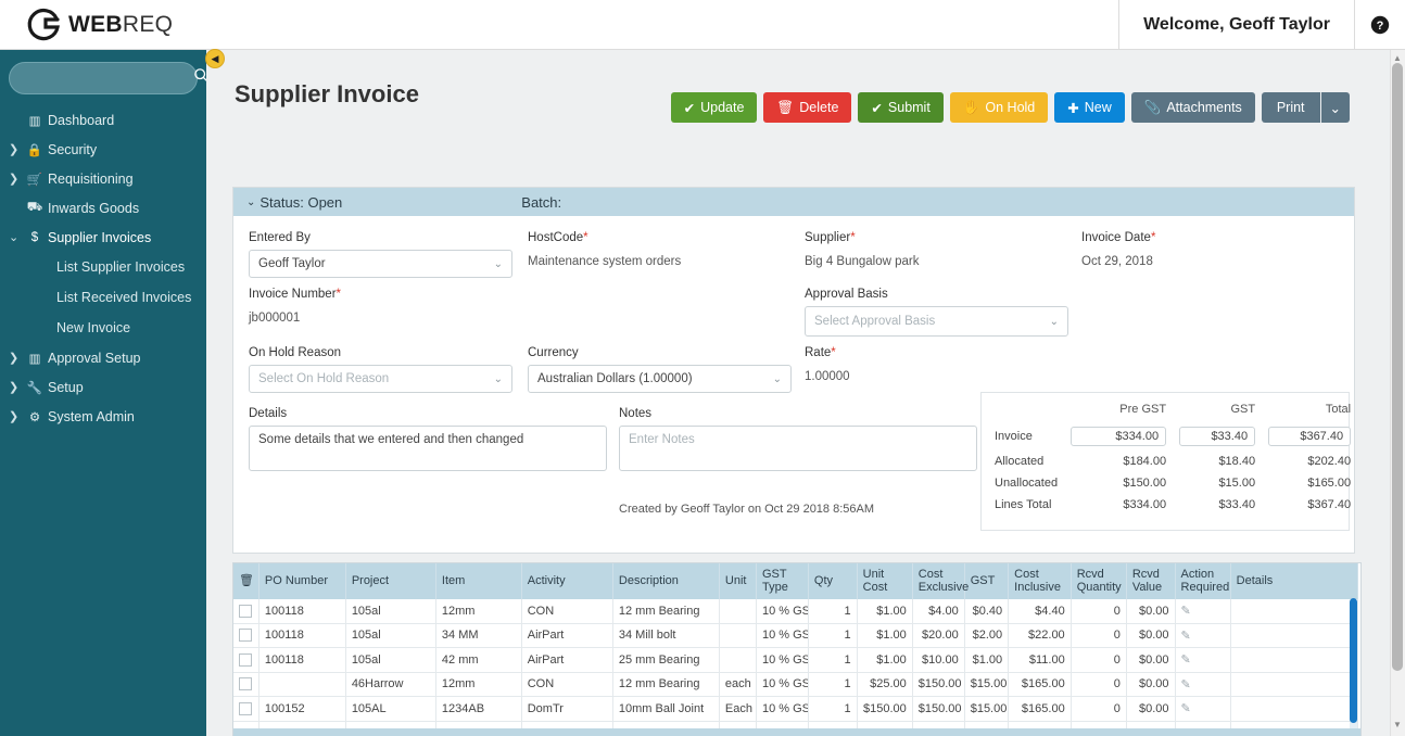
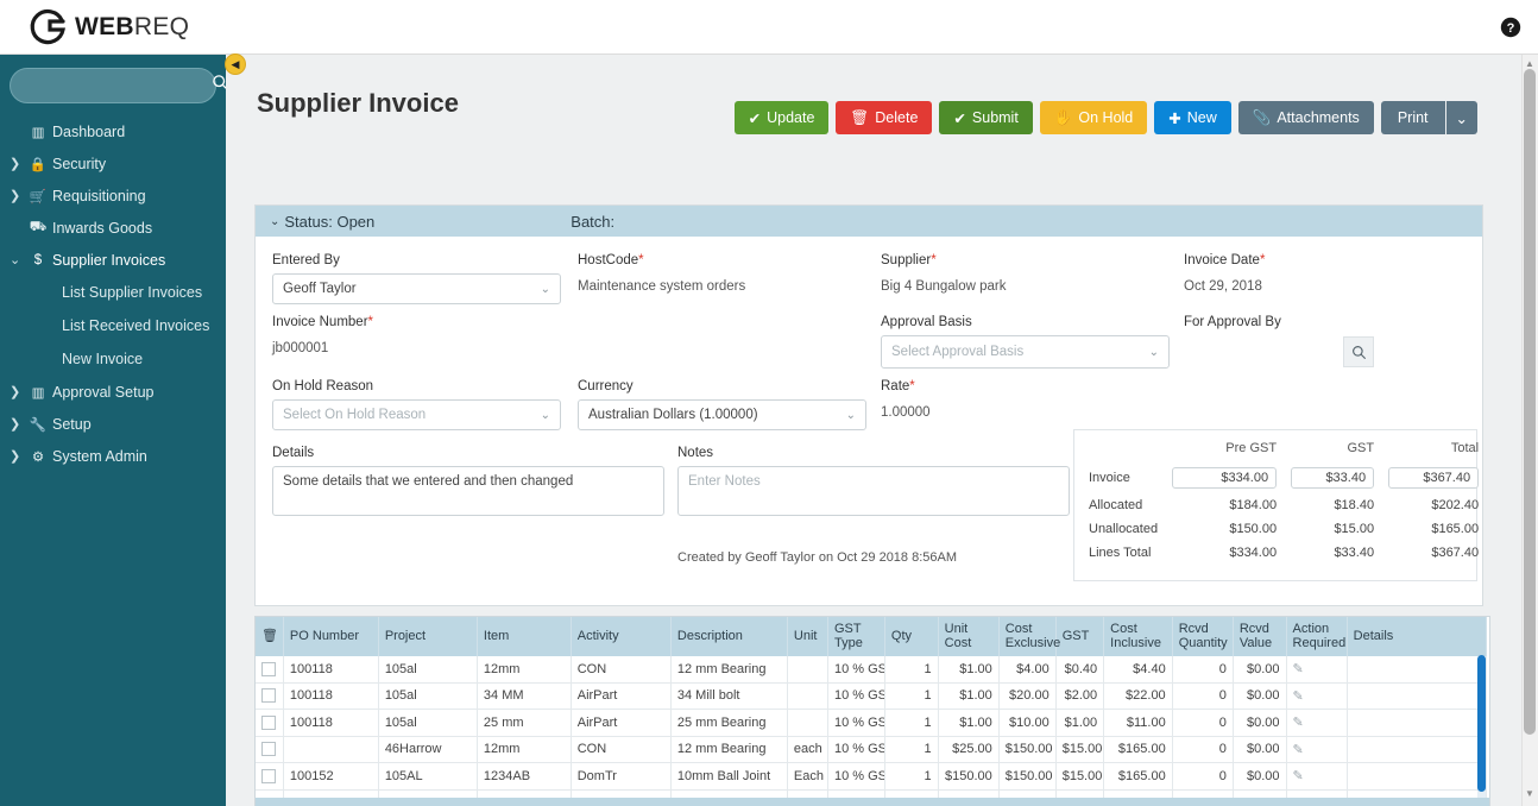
  WEBREQ
- Welcome, Geoff Taylor
  ?
  ▥
  Dashboard
  ❯
  🔒
  Security
  ❯
  🛒
  Requisitioning
  ⛟
  Inwards Goods
  ⌄
  $
  Supplier Invoices
  List Supplier Invoices
  List Received Invoices
  New Invoice
  ❯
  ▥
  Approval Setup
  ❯
  🔧
  Setup
  ❯
  ⚙
  System Admin
  ◀
  Supplier Invoice
  ✔
  Update
  🗑
  Delete
  ✔
  Submit
  ✋
  On Hold
  ✚
  New
  📎
  Attachments
  Print
  ⌄
  ⌄
  Status: Open
  Batch:
  Entered By
  Geoff Taylor
  ⌄
  HostCode*
  Maintenance system orders
  Supplier*
  Big 4 Bungalow park
  Invoice Date*
  Oct 29, 2018
  Invoice Number*
  jb000001
  Approval Basis
  Select Approval Basis
  ⌄
+ For Approval By
  On Hold Reason
  Select On Hold Reason
  ⌄
  Currency
  Australian Dollars (1.00000)
  ⌄
  Rate*
  1.00000
  Details
  Some details that we entered and then changed
  Notes
  Enter Notes
  Created by Geoff Taylor on Oct 29 2018 8:56AM
  	Pre GST	GST	Total
  Invoice	$334.00	$33.40	$367.40
  Allocated	$184.00	$18.40	$202.40
  Unallocated	$150.00	$15.00	$165.00
  Lines Total	$334.00	$33.40	$367.40
  🗑	PO Number	Project	Item	Activity	Description	Unit	GST Type	Qty	Unit Cost	Cost Exclusive	GST	Cost Inclusive	Rcvd Quantity	Rcvd Value	Action Required	Details
  	100118	105al	12mm	CON	12 mm Bearing		10 % GS	1	$1.00	$4.00	$0.40	$4.40	0	$0.00	✎
  	100118	105al	34 MM	AirPart	34 Mill bolt		10 % GS	1	$1.00	$20.00	$2.00	$22.00	0	$0.00	✎
- 	100118	105al	42 mm	AirPart	25 mm Bearing		10 % GS	1	$1.00	$10.00	$1.00	$11.00	0	$0.00	✎
+ 	100118	105al	25 mm	AirPart	25 mm Bearing		10 % GS	1	$1.00	$10.00	$1.00	$11.00	0	$0.00	✎
  		46Harrow	12mm	CON	12 mm Bearing	each	10 % GS	1	$25.00	$150.00	$15.00	$165.00	0	$0.00	✎
  	100152	105AL	1234AB	DomTr	10mm Ball Joint	Each	10 % GS	1	$150.00	$150.00	$15.00	$165.00	0	$0.00	✎
  ▲
  ▼
